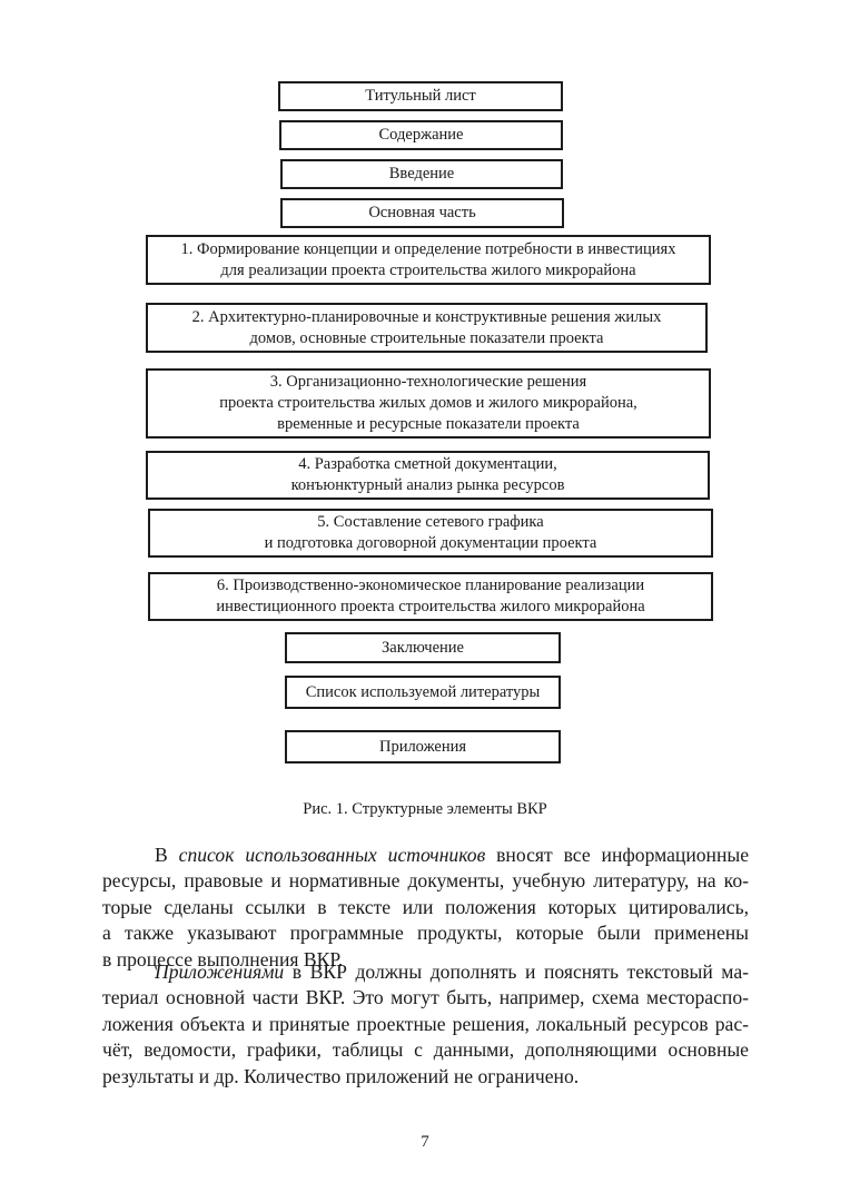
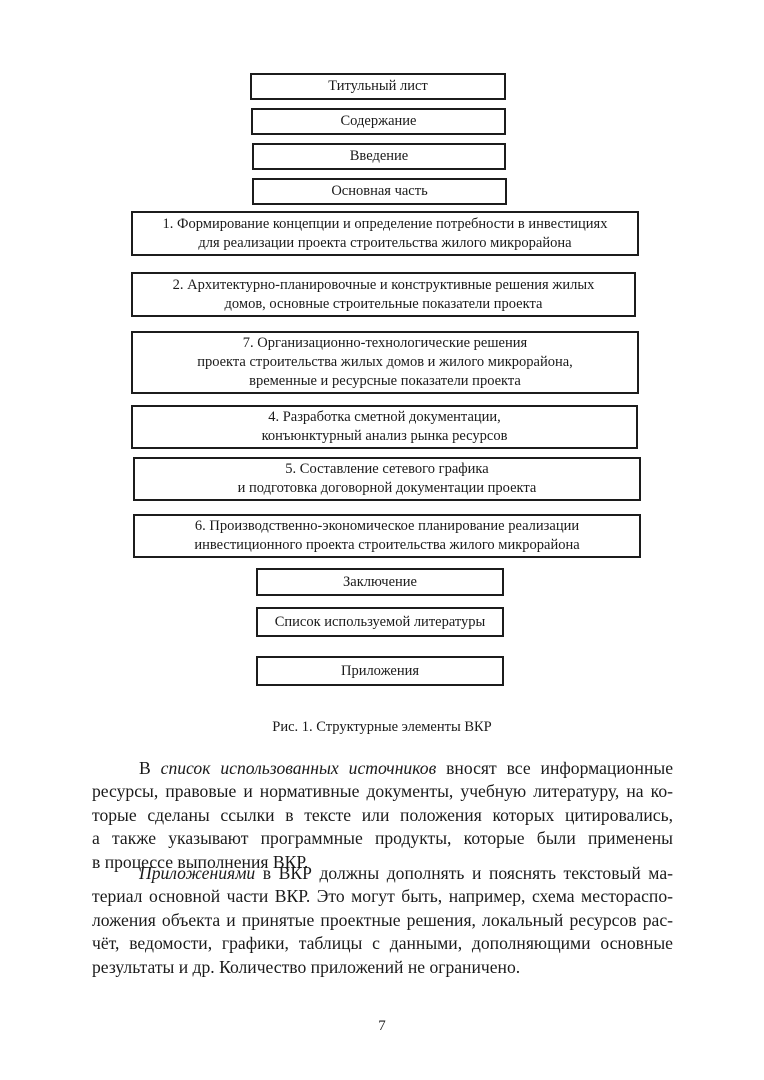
  Титульный лист
  Содержание
  Введение
  Основная часть
  1. Формирование концепции и определение потребности в инвестициях
  для реализации проекта строительства жилого микрорайона
  2. Архитектурно-планировочные и конструктивные решения жилых
  домов, основные строительные показатели проекта
- 3. Организационно-технологические решения
+ 7. Организационно-технологические решения
  проекта строительства жилых домов и жилого микрорайона,
  временные и ресурсные показатели проекта
  4. Разработка сметной документации,
  конъюнктурный анализ рынка ресурсов
  5. Составление сетевого графика
  и подготовка договорной документации проекта
  6. Производственно-экономическое планирование реализации
  инвестиционного проекта строительства жилого микрорайона
  Заключение
  Список используемой литературы
  Приложения
  Рис. 1. Структурные элементы ВКР
  В список использованных источников вносят все информационные
  ресурсы, правовые и нормативные документы, учебную литературу, на ко-
  торые сделаны ссылки в тексте или положения которых цитировались,
  а также указывают программные продукты, которые были применены
  в процессе выполнения ВКР.
  Приложениями в ВКР должны дополнять и пояснять текстовый ма-
  териал основной части ВКР. Это могут быть, например, схема местораспо-
  ложения объекта и принятые проектные решения, локальный ресурсов рас-
  чёт, ведомости, графики, таблицы с данными, дополняющими основные
  результаты и др. Количество приложений не ограничено.
  7
